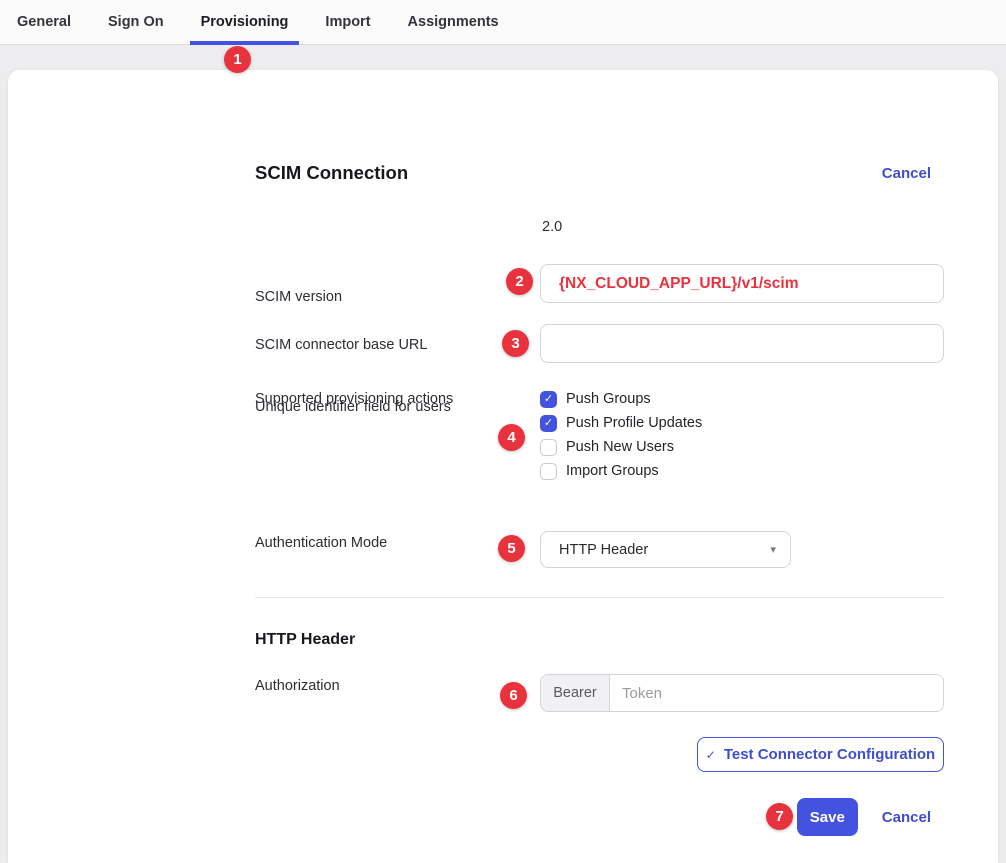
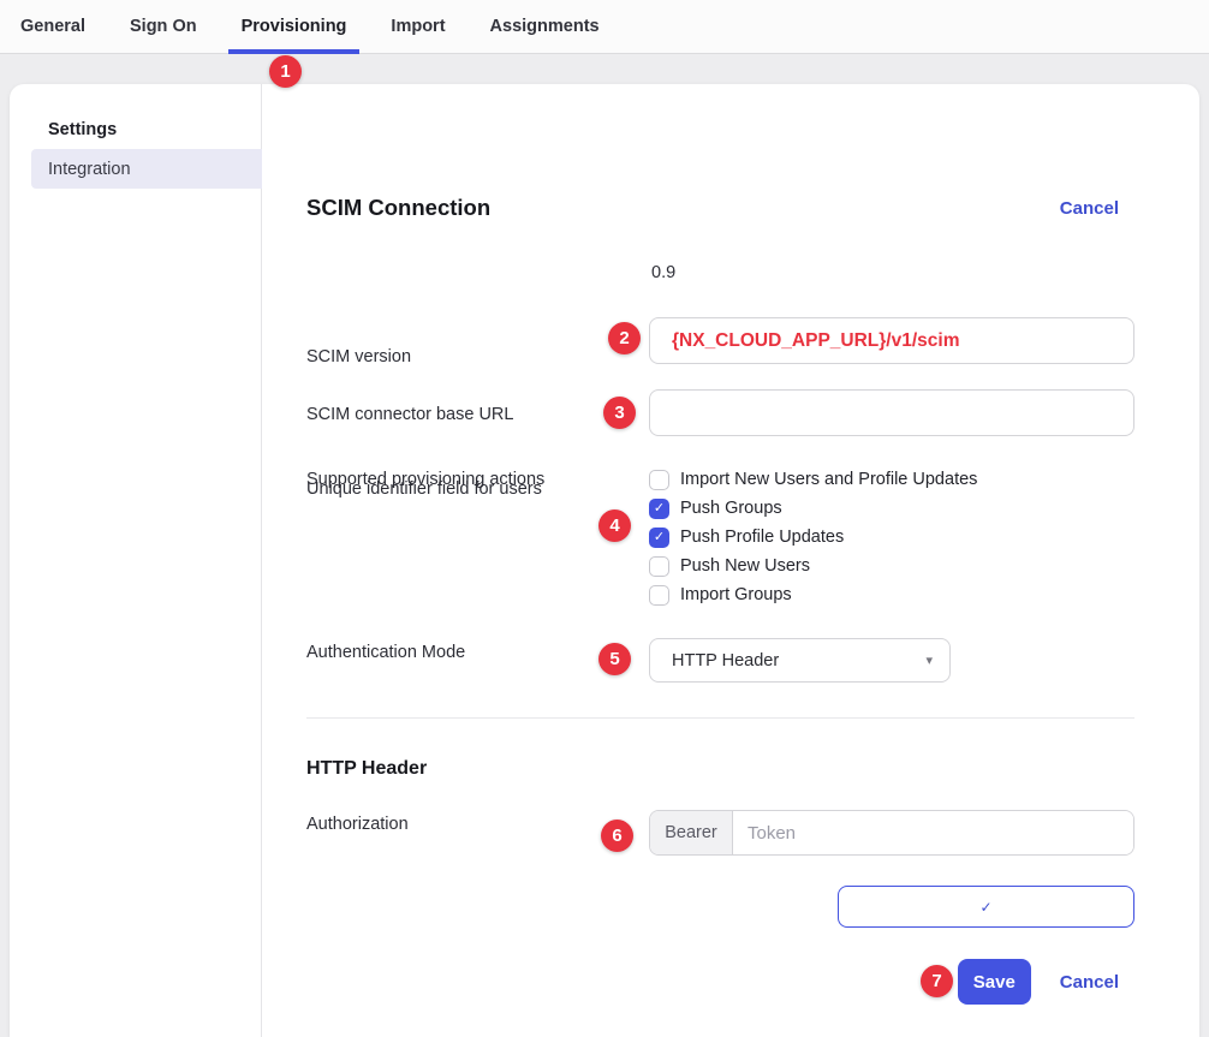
  General
  Sign On
  Provisioning
  Import
  Assignments
  1
  2
  3
  4
  5
  6
  7
+ Settings
+ Integration
  SCIM Connection
  Cancel
  SCIM version
- 2.0
+ 0.9
  SCIM connector base URL
  {NX_CLOUD_APP_URL}/v1/scim
  Unique identifier field for users
  Supported provisioning actions
+ Import New Users and Profile Updates
  ✓
  Push Groups
  ✓
  Push Profile Updates
  Push New Users
  Import Groups
  Authentication Mode
  HTTP Header
  ▾
  HTTP Header
  Authorization
  Bearer
  Token
  ✓
- Test Connector Configuration
  Save
  Cancel
